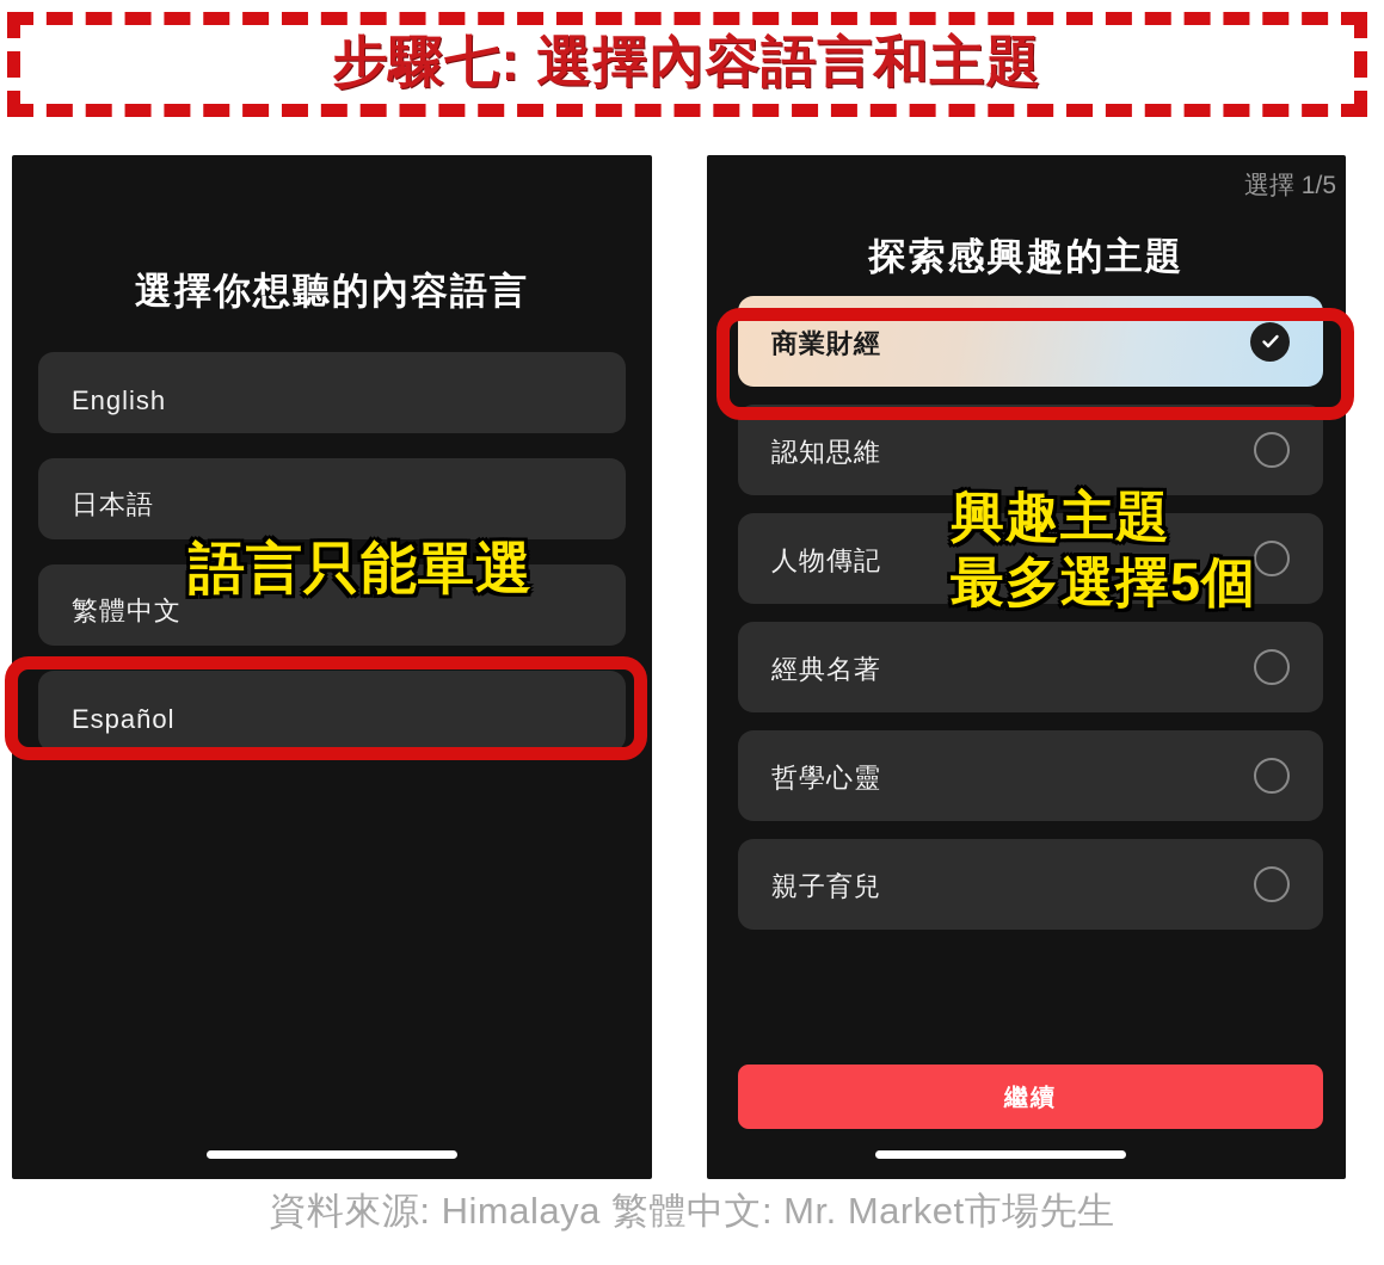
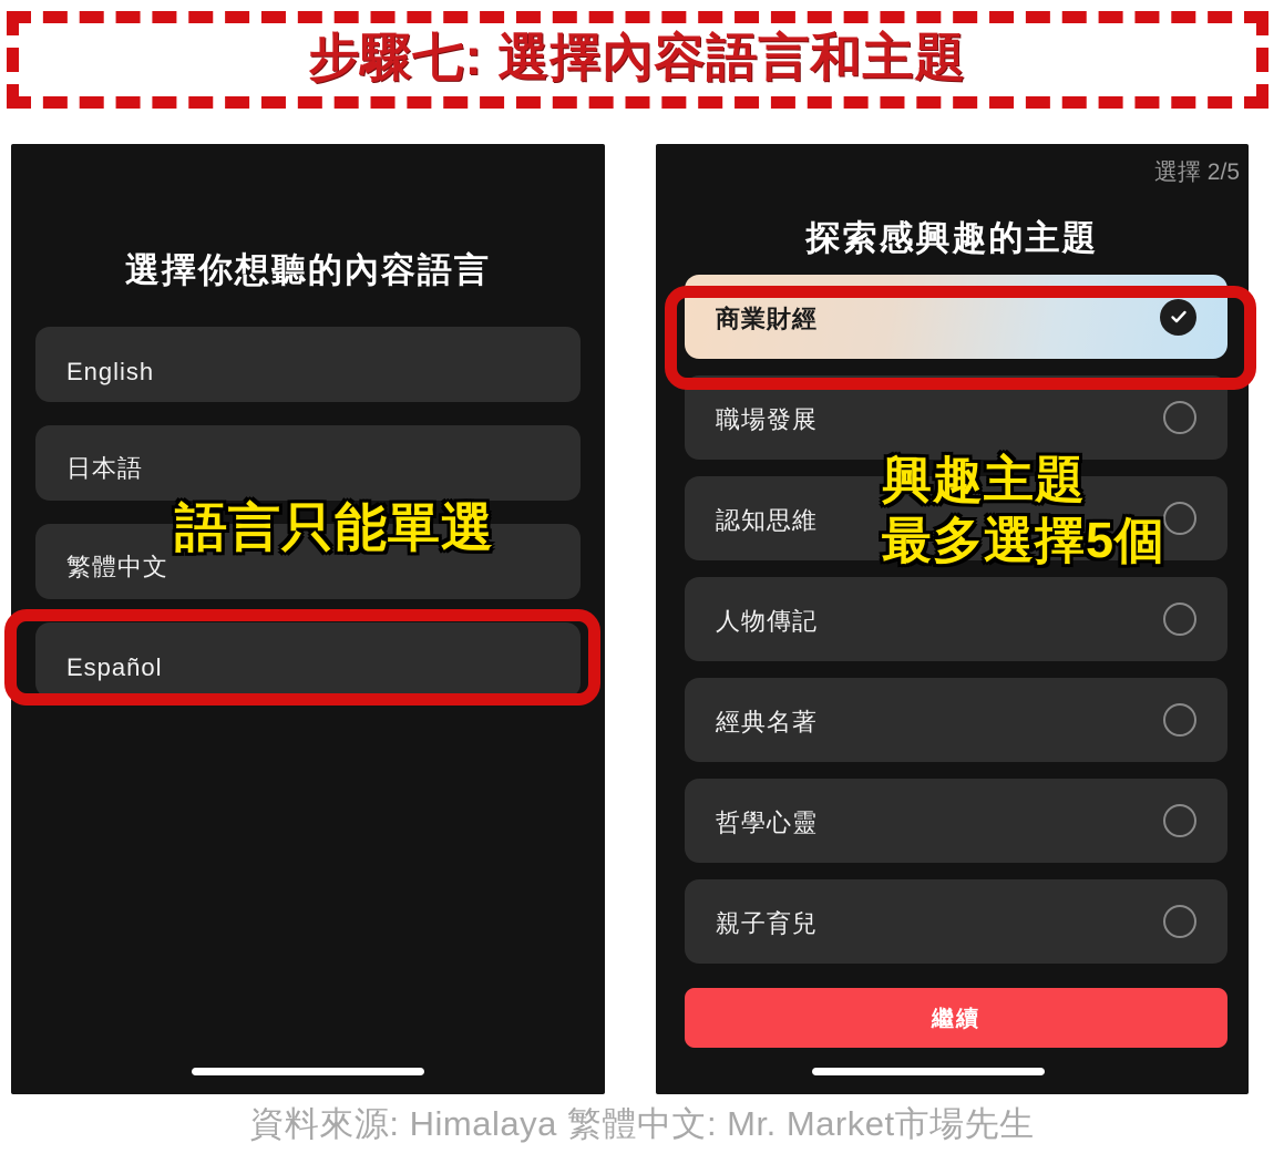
  步驟七: 選擇內容語言和主題
  選擇你想聽的內容語言
  English
  日本語
  繁體中文
  Español
- 選擇 1/5
+ 選擇 2/5
  探索感興趣的主題
  商業財經
+ 職場發展
  認知思維
  人物傳記
  經典名著
  哲學心靈
  親子育兒
  繼續
  語言只能單選
  興趣主題
  最多選擇5個
  資料來源: Himalaya 繁體中文: Mr. Market市場先生
